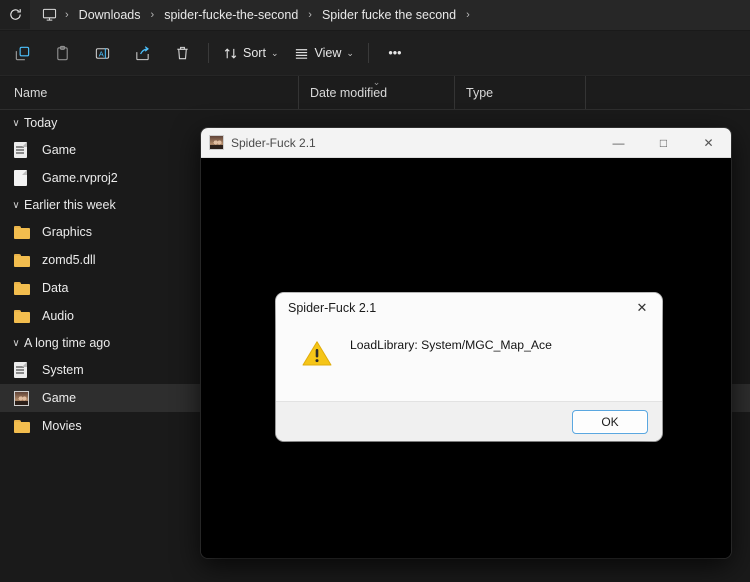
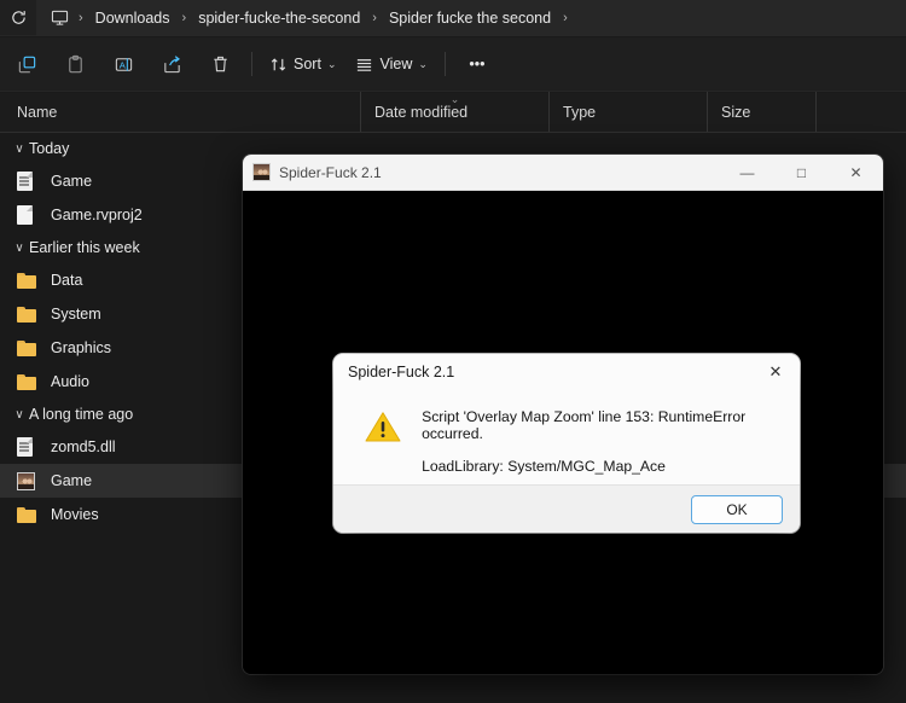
  ›
  Downloads
  ›
  spider-fucke-the-second
  ›
  Spider fucke the second
  ›
  A
  Sort
  ⌄
  View
  ⌄
  •••
  Name
  ⌄
  Date modified
  Type
+ Size
  ∨
  Today
  Game
  Game.rvproj2
  ∨
  Earlier this week
- Graphics
+ Data
- zomd5.dll
+ System
- Data
+ Graphics
  Audio
  ∨
  A long time ago
- System
+ zomd5.dll
  Game
  Movies
  Spider-Fuck 2.1
  —
  □
  ✕
  Spider-Fuck 2.1
  ✕
+ Script 'Overlay Map Zoom' line 153: RuntimeError occurred.
  LoadLibrary: System/MGC_Map_Ace
  OK
